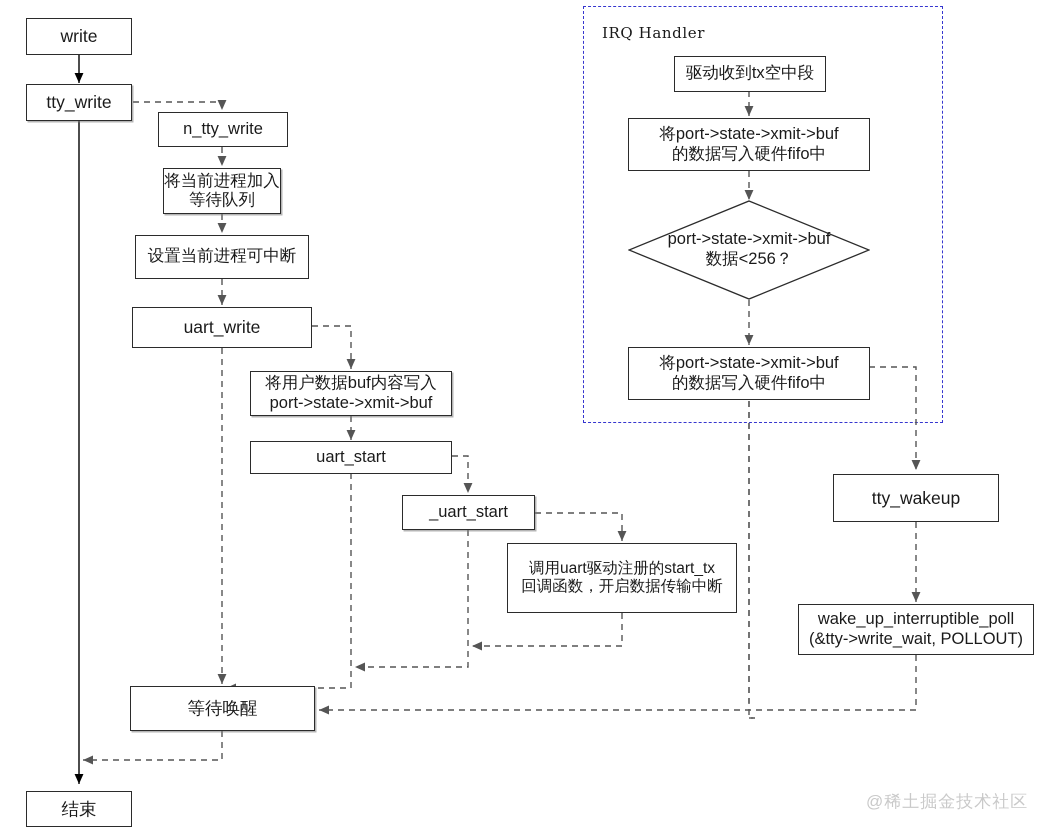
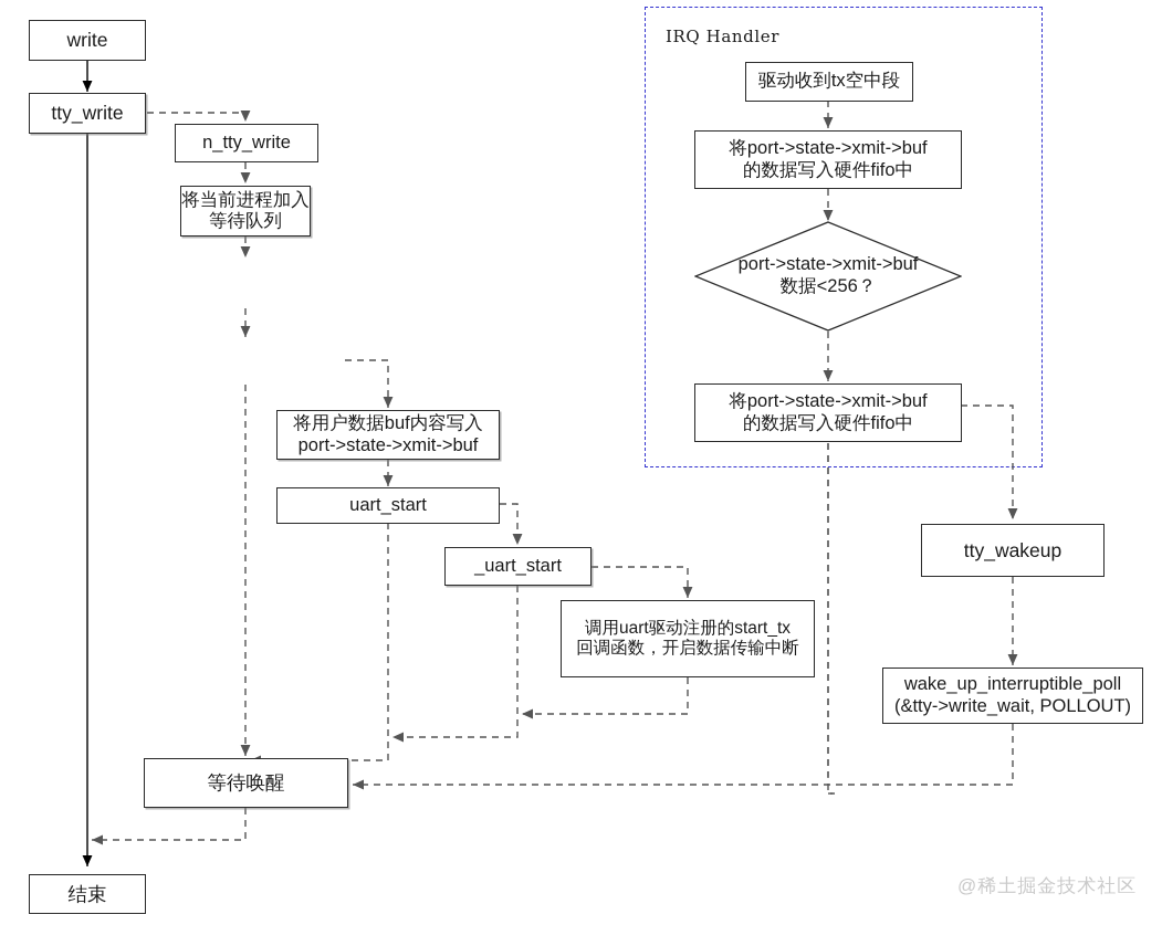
  IRQ Handler
  write
  tty_write
  n_tty_write
  将当前进程加入
  等待队列
- 设置当前进程可中断
- uart_write
  将用户数据buf内容写入
  port->state->xmit->buf
  uart_start
  _uart_start
  调用uart驱动注册的start_tx
  回调函数，开启数据传输中断
  等待唤醒
  结束
  驱动收到tx空中段
  将port->state->xmit->buf
  的数据写入硬件fifo中
  port->state->xmit->buf
  数据<256？
  将port->state->xmit->buf
  的数据写入硬件fifo中
  tty_wakeup
  wake_up_interruptible_poll
  (&tty->write_wait, POLLOUT)
  @稀土掘金技术社区
